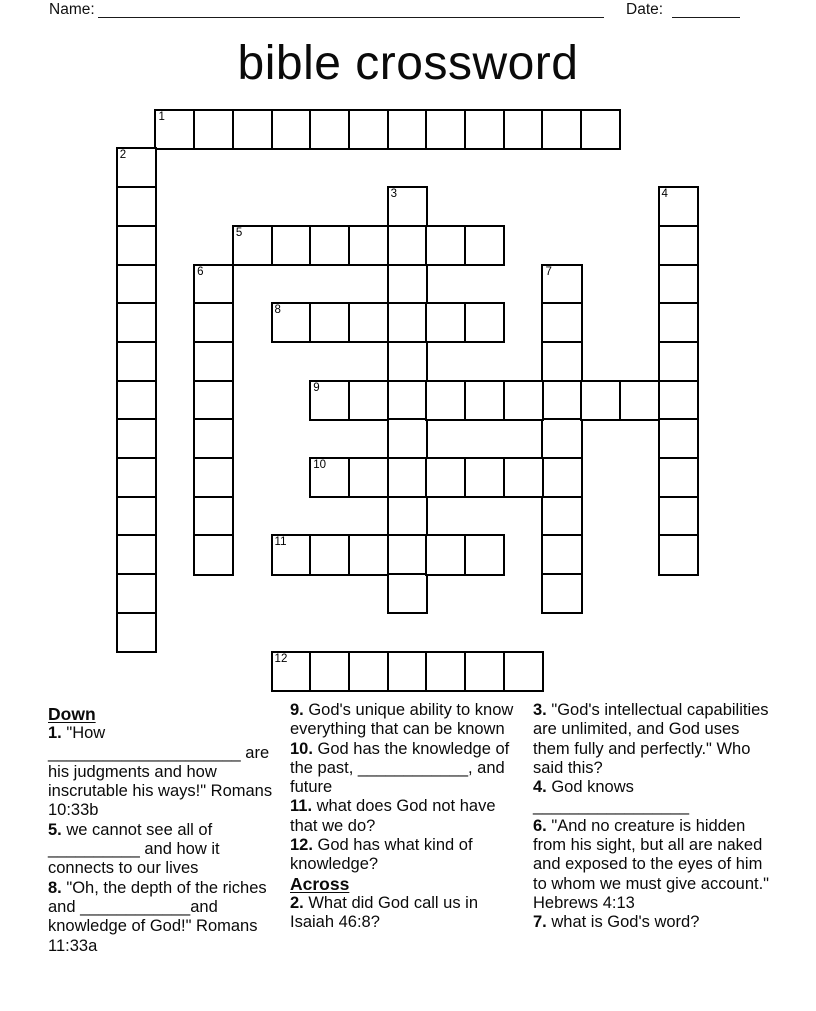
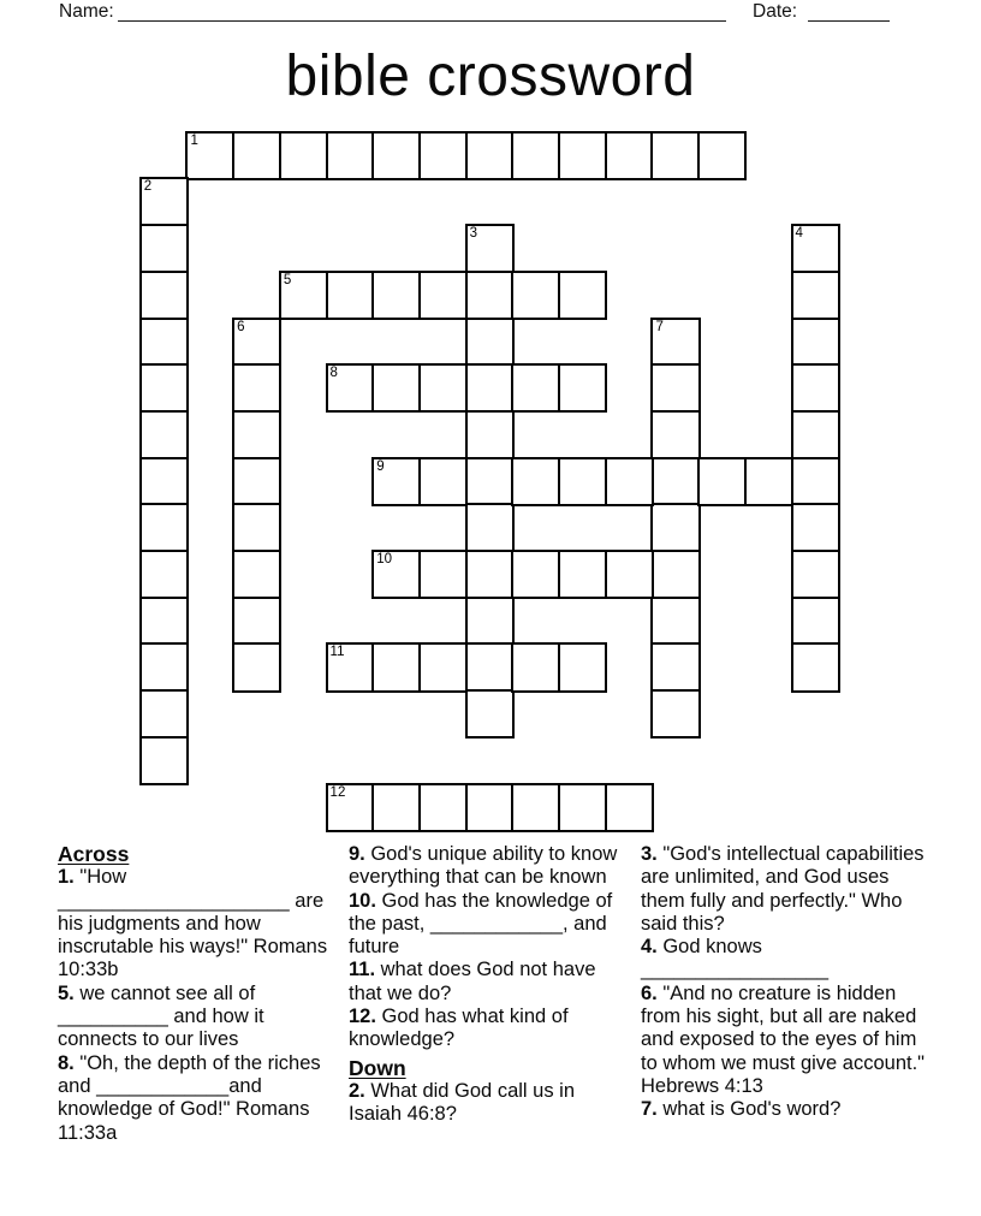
  Name:
  Date:
  bible crossword
  1
  2
  3
  4
  5
  6
  7
  8
  9
  10
  11
  12
- Down
+ Across
  1. "How _____________________ are his judgments and how inscrutable his ways!" Romans 10:33b
  5. we cannot see all of __________ and how it connects to our lives
  8. "Oh, the depth of the riches and ____________and knowledge of God!" Romans 11:33a
  9. God's unique ability to know everything that can be known
  10. God has the knowledge of the past, ____________, and future
  11. what does God not have that we do?
  12. God has what kind of knowledge?
- Across
+ Down
  2. What did God call us in Isaiah 46:8?
  3. "God's intellectual capabilities are unlimited, and God uses them fully and perfectly." Who said this?
  4. God knows _________________
  6. "And no creature is hidden from his sight, but all are naked and exposed to the eyes of him to whom we must give account." Hebrews 4:13
  7. what is God's word?
